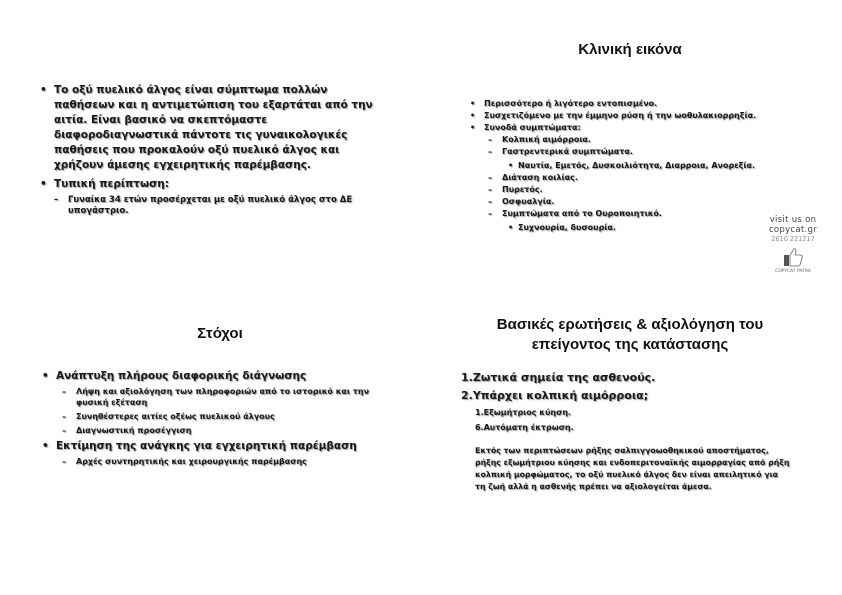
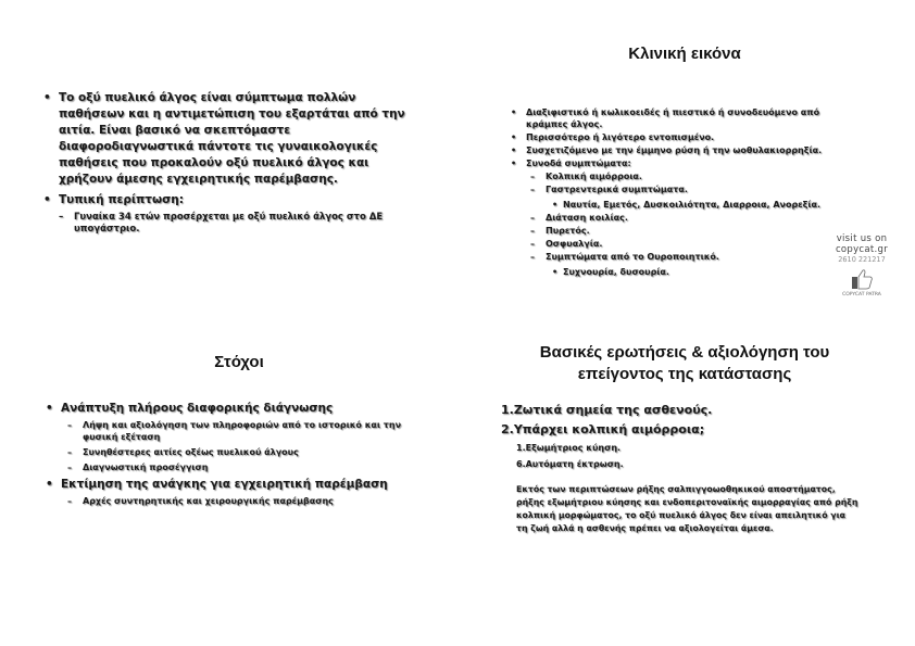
  Το οξύ πυελικό άλγος είναι σύμπτωμα πολλών παθήσεων και η αντιμετώπιση του εξαρτάται από την αιτία. Είναι βασικό να σκεπτόμαστε διαφοροδιαγνωστικά πάντοτε τις γυναικολογικές παθήσεις που προκαλούν οξύ πυελικό άλγος και χρήζουν άμεσης εγχειρητικής παρέμβασης.
  Τυπική περίπτωση:
  Γυναίκα 34 ετών προσέρχεται με οξύ πυελικό άλγος στο ΔΕ υπογάστριο.
  Κλινική εικόνα
+ Διαξιφιστικό ή κωλικοειδές ή πιεστικό ή συνοδευόμενο από κράμπες άλγος.
  Περισσότερο ή λιγότερο εντοπισμένο.
  Συσχετιζόμενο με την έμμηνο ρύση ή την ωοθυλακιορρηξία.
  Συνοδά συμπτώματα:
  Κολπική αιμόρροια.
  Γαστρεντερικά συμπτώματα.
  Ναυτία, Εμετός, Δυσκοιλιότητα, Διαρροια, Ανορεξία.
  Διάταση κοιλίας.
  Πυρετός.
  Οσφυαλγία.
  Συμπτώματα από το Ουροποιητικό.
  Συχνουρία, δυσουρία.
  visit us on
  copycat.gr
  2610 221217
  Στόχοι
  Ανάπτυξη πλήρους διαφορικής διάγνωσης
  Λήψη και αξιολόγηση των πληροφοριών από το ιστορικό και την φυσική εξέταση
  Συνηθέστερες αιτίες οξέως πυελικού άλγους
  Διαγνωστική προσέγγιση
  Εκτίμηση της ανάγκης για εγχειρητική παρέμβαση
  Αρχές συντηρητικής και χειρουργικής παρέμβασης
  Βασικές ερωτήσεις & αξιολόγηση του επείγοντος της κατάστασης
  1.Ζωτικά σημεία της ασθενούς.
  2.Υπάρχει κολπική αιμόρροια;
  1.Εξωμήτριος κύηση.
  6.Αυτόματη έκτρωση.
  Εκτός των περιπτώσεων ρήξης σαλπιγγοωοθηκικού αποστήματος, ρήξης εξωμήτριου κύησης και ενδοπεριτοναϊκής αιμορραγίας από ρήξη κολπική μορφώματος, το οξύ πυελικό άλγος δεν είναι απειλητικό για τη ζωή αλλά η ασθενής πρέπει να αξιολογείται άμεσα.
